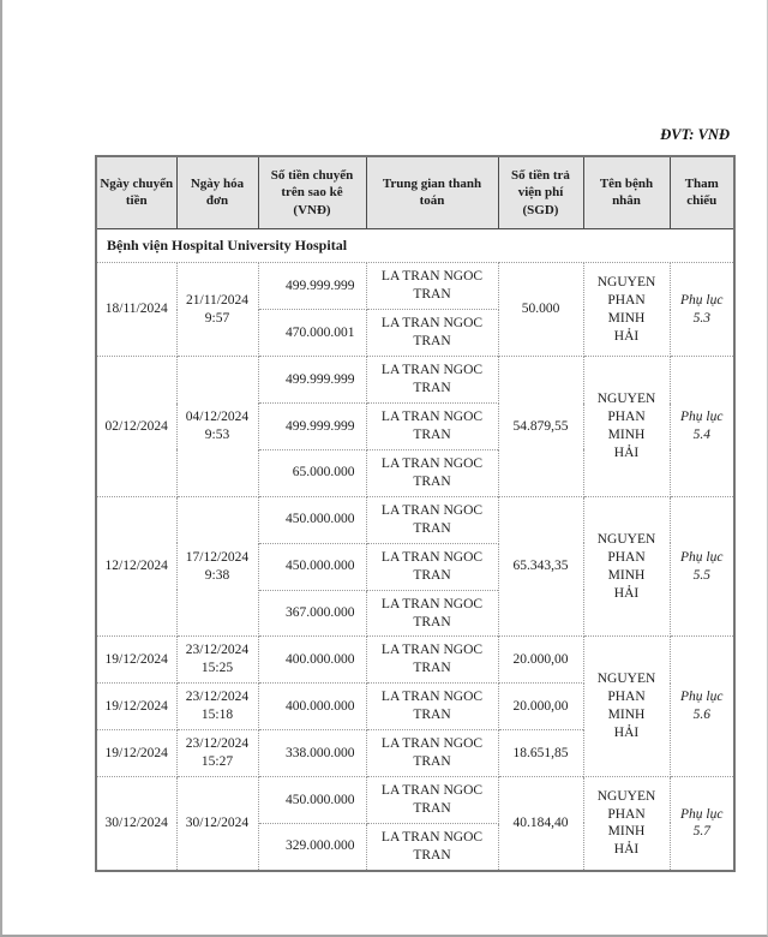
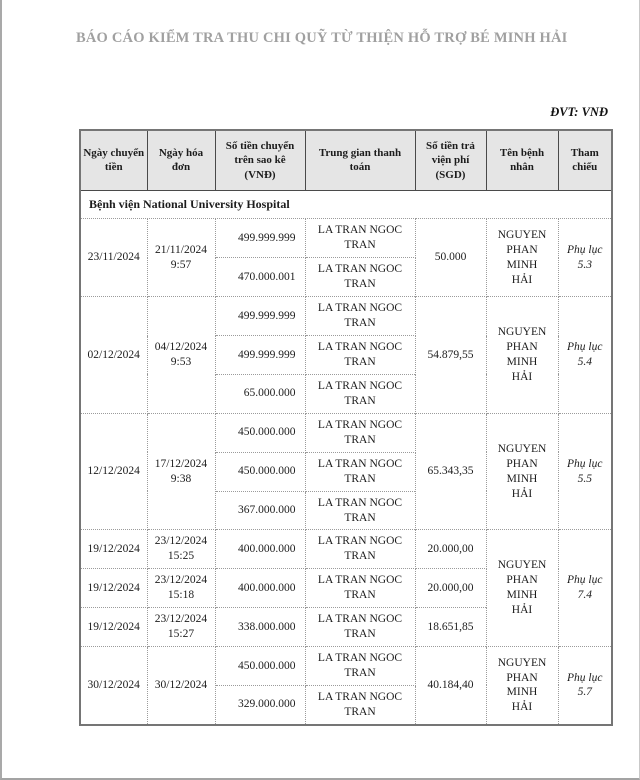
+ BÁO CÁO KIỂM TRA THU CHI QUỸ TỪ THIỆN HỖ TRỢ BÉ MINH HẢI
  ĐVT: VNĐ
  Ngày chuyển tiền	Ngày hóa đơn	Số tiền chuyển trên sao kê (VNĐ)	Trung gian thanh toán	Số tiền trả viện phí (SGD)	Tên bệnh nhân	Tham chiếu
- Bệnh viện Hospital University Hospital
+ Bệnh viện National University Hospital
- 18/11/2024	21/11/2024 9:57	499.999.999	LA TRAN NGOC TRAN	50.000	NGUYEN PHAN MINH HẢI	Phụ lục 5.3
+ 23/11/2024	21/11/2024 9:57	499.999.999	LA TRAN NGOC TRAN	50.000	NGUYEN PHAN MINH HẢI	Phụ lục 5.3
  470.000.001	LA TRAN NGOC TRAN
  02/12/2024	04/12/2024 9:53	499.999.999	LA TRAN NGOC TRAN	54.879,55	NGUYEN PHAN MINH HẢI	Phụ lục 5.4
  499.999.999	LA TRAN NGOC TRAN
  65.000.000	LA TRAN NGOC TRAN
  12/12/2024	17/12/2024 9:38	450.000.000	LA TRAN NGOC TRAN	65.343,35	NGUYEN PHAN MINH HẢI	Phụ lục 5.5
  450.000.000	LA TRAN NGOC TRAN
  367.000.000	LA TRAN NGOC TRAN
- 19/12/2024	23/12/2024 15:25	400.000.000	LA TRAN NGOC TRAN	20.000,00	NGUYEN PHAN MINH HẢI	Phụ lục 5.6
+ 19/12/2024	23/12/2024 15:25	400.000.000	LA TRAN NGOC TRAN	20.000,00	NGUYEN PHAN MINH HẢI	Phụ lục 7.4
  19/12/2024	23/12/2024 15:18	400.000.000	LA TRAN NGOC TRAN	20.000,00
  19/12/2024	23/12/2024 15:27	338.000.000	LA TRAN NGOC TRAN	18.651,85
  30/12/2024	30/12/2024	450.000.000	LA TRAN NGOC TRAN	40.184,40	NGUYEN PHAN MINH HẢI	Phụ lục 5.7
  329.000.000	LA TRAN NGOC TRAN
